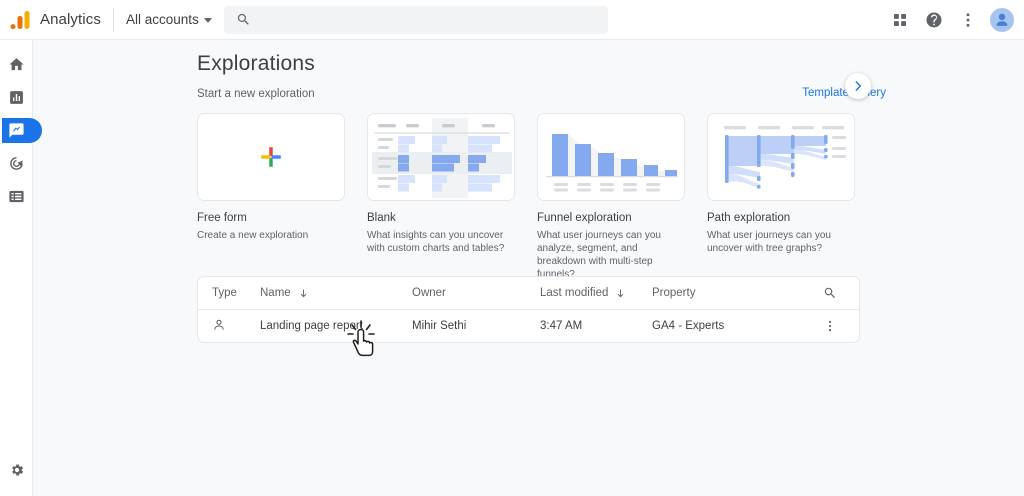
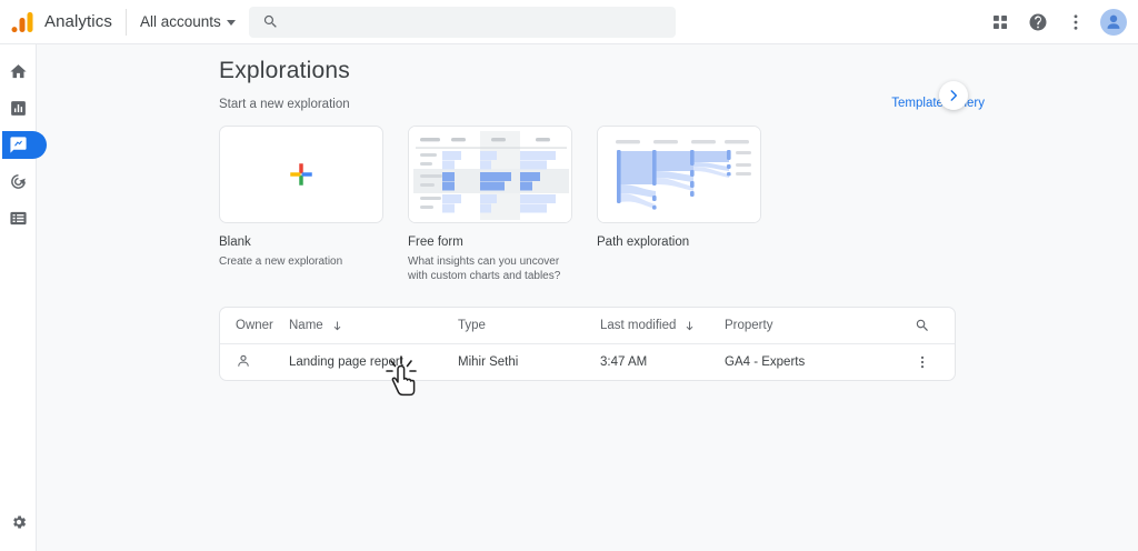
  Analytics
  All accounts
  Explorations
  Start a new exploration
  Templateery
- Free form
+ Blank
  Create a new exploration
- Blank
+ Free form
  What insights can you uncover with custom charts and tables?
- Funnel exploration
- What user journeys can you analyze, segment, and breakdown with multi-step funnels?
  Path exploration
- What user journeys can you uncover with tree graphs?
- Type
+ Owner
  Name
- Owner
+ Type
  Last modified
  Property
  Landing page repr
  Mihir Sethi
  3:47 AM
  GA4 - Experts
